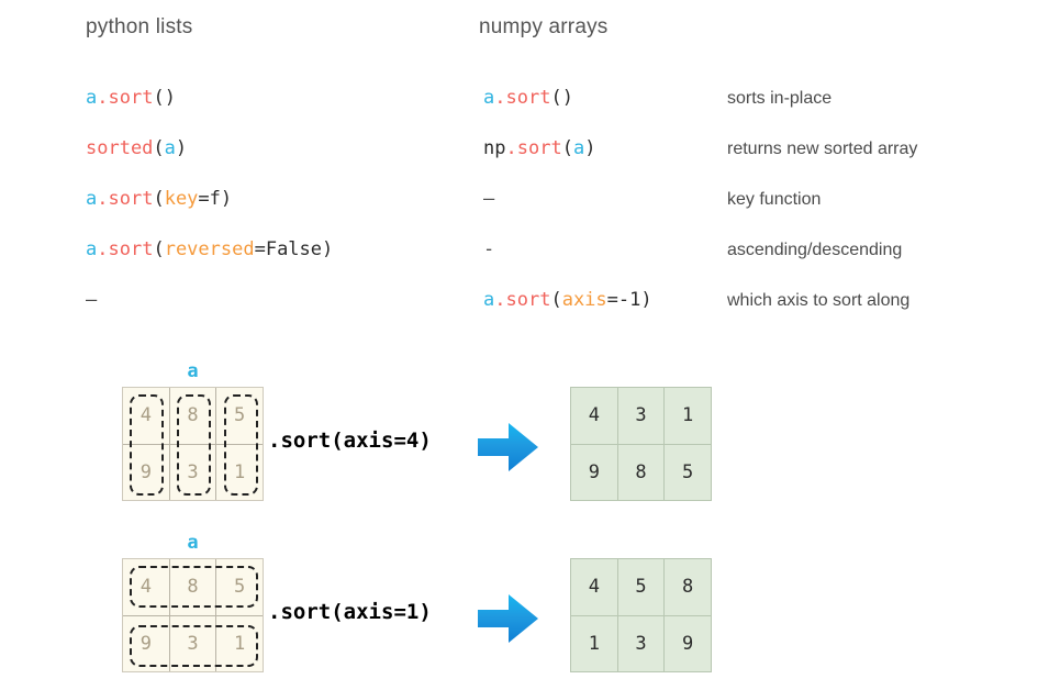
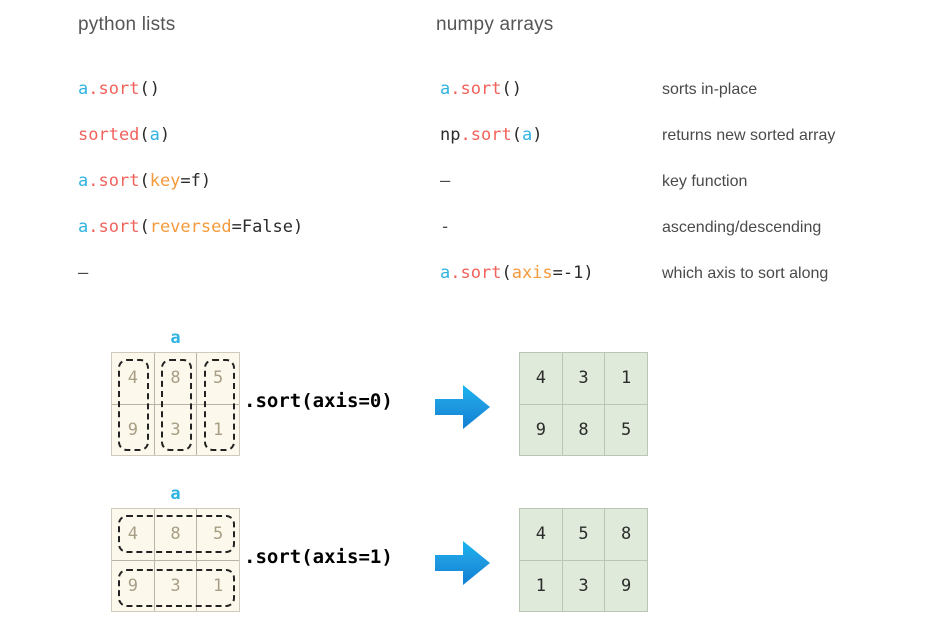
  python lists
  numpy arrays
  a.sort()
  a.sort()
  sorts in-place
  sorted(a)
  np.sort(a)
  returns new sorted array
  a.sort(key=f)
  –
  key function
  a.sort(reversed=False)
  -
  ascending/descending
  –
  a.sort(axis=-1)
  which axis to sort along
  a
  4	8	5
  9	3	1
- .sort(axis=4)
+ .sort(axis=0)
  4	3	1
  9	8	5
  a
  4	8	5
  9	3	1
  .sort(axis=1)
  4	5	8
  1	3	9
